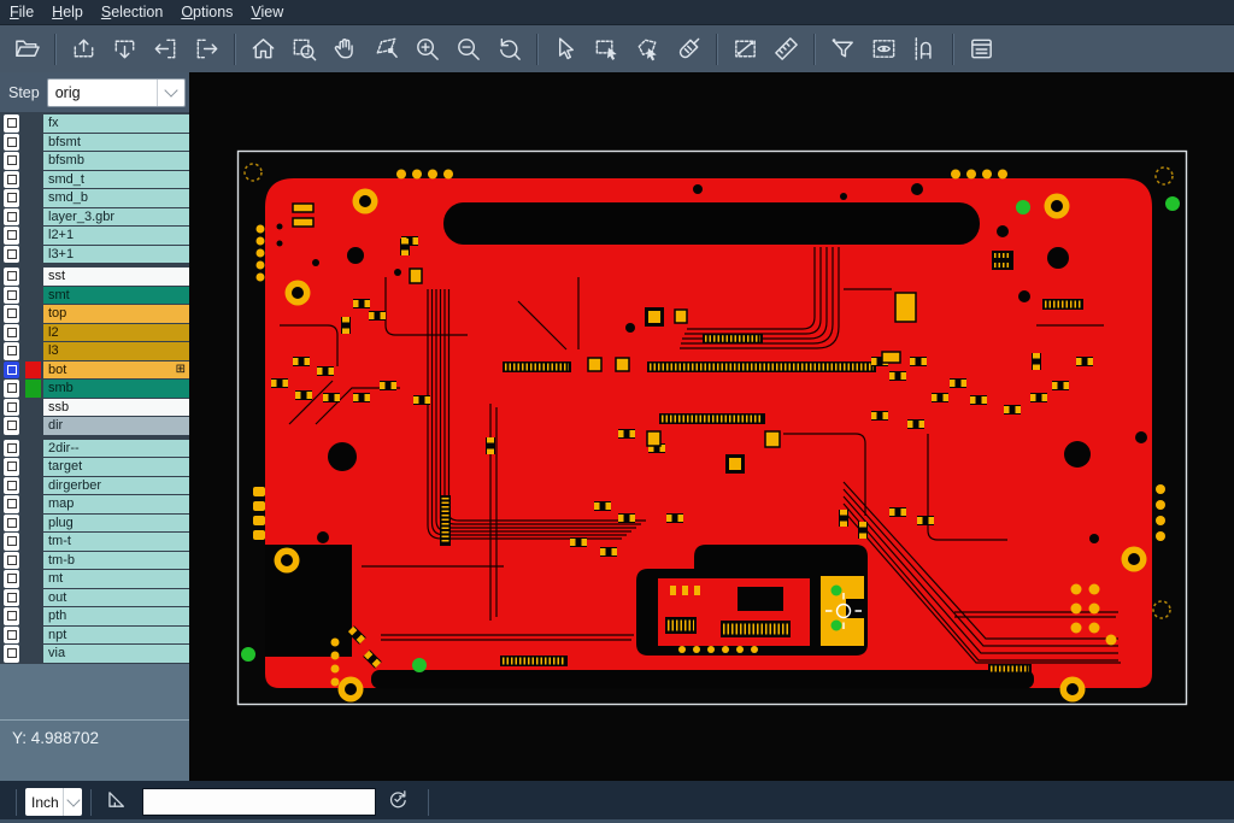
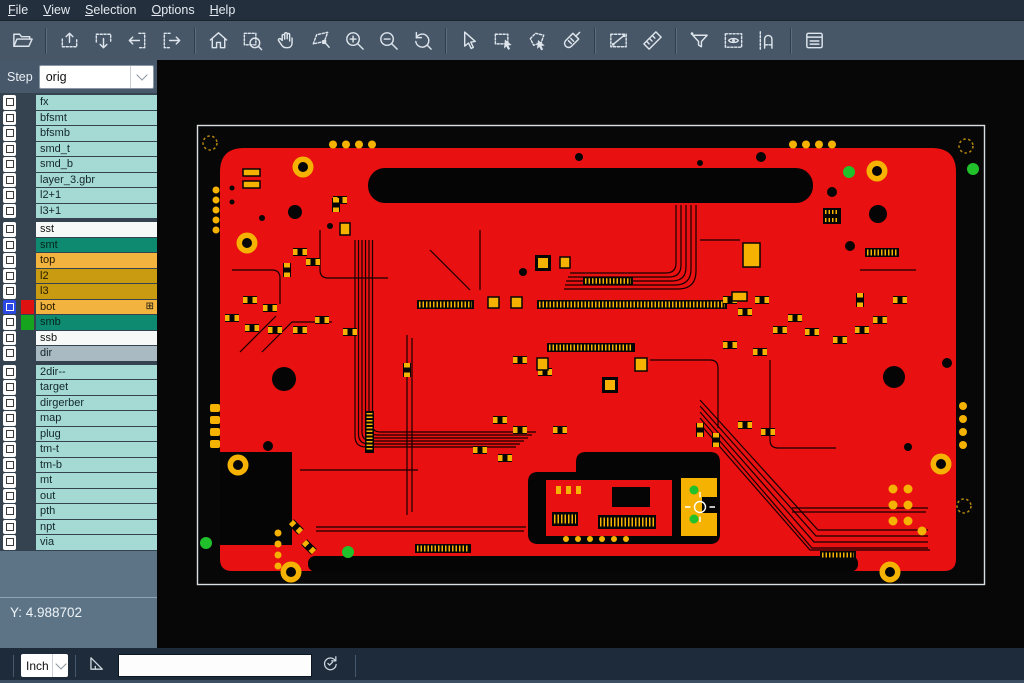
  File
- Help
+ View
  Selection
  Options
- View
+ Help
  Step
  orig
  fx
  bfsmt
  bfsmb
  smd_t
  smd_b
  layer_3.gbr
  l2+1
  l3+1
  sst
  smt
  top
  l2
  l3
  bot
  ⊞
  smb
  ssb
  dir
  2dir--
  target
  dirgerber
  map
  plug
  tm-t
  tm-b
  mt
  out
  pth
  npt
  via
  Y: 4.988702
  Inch
